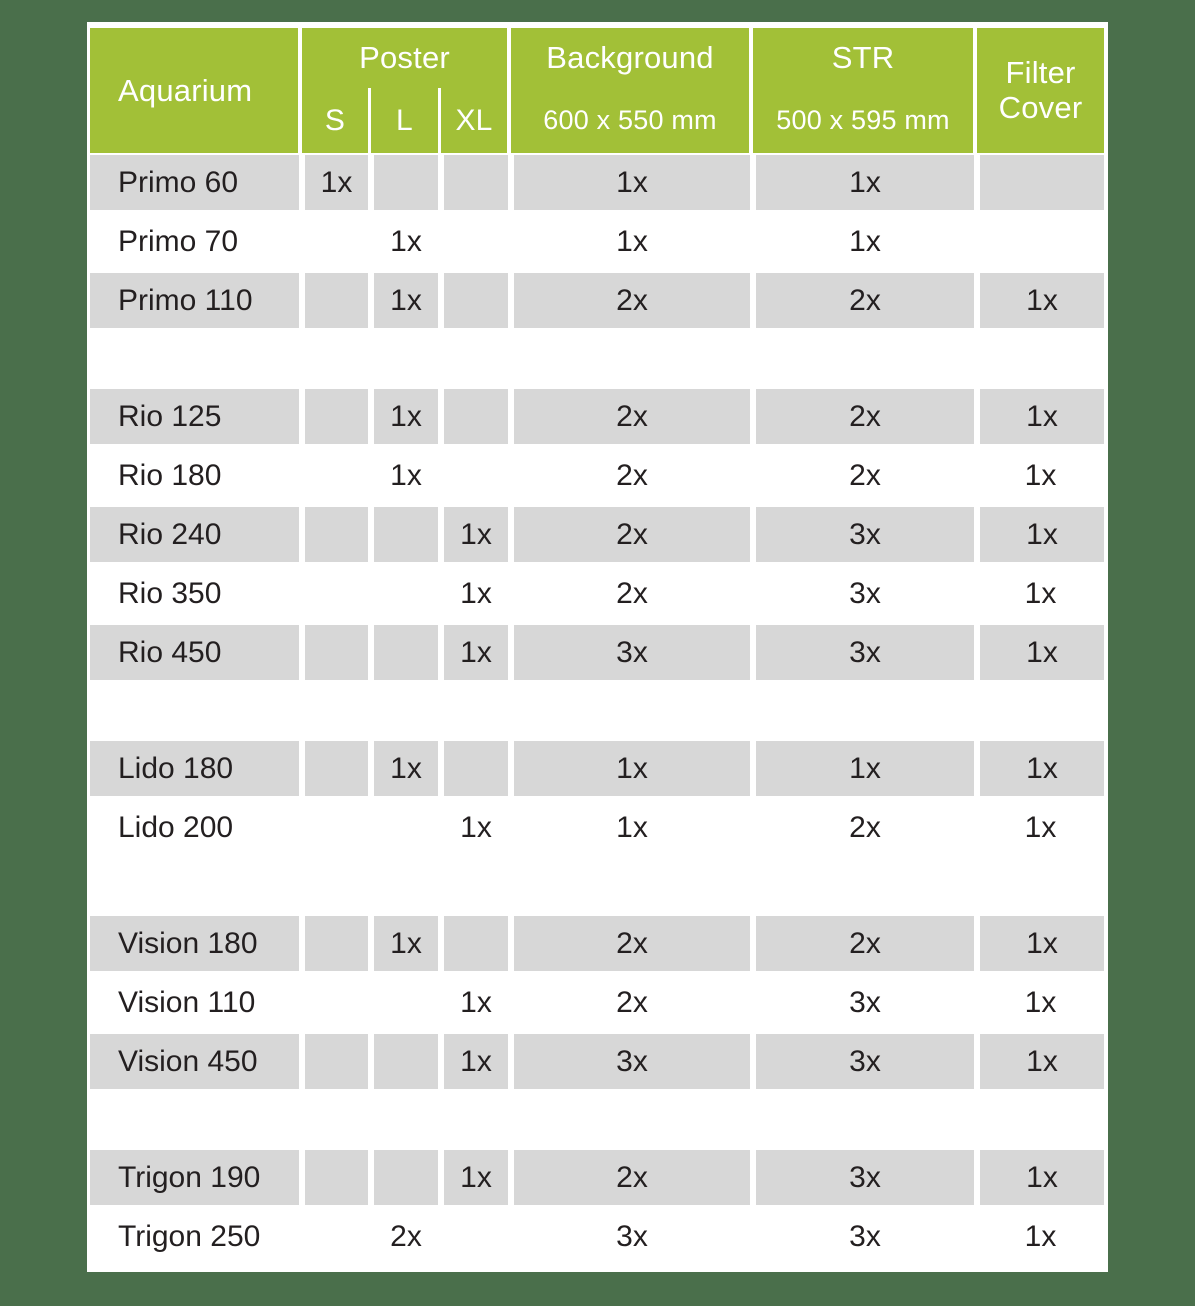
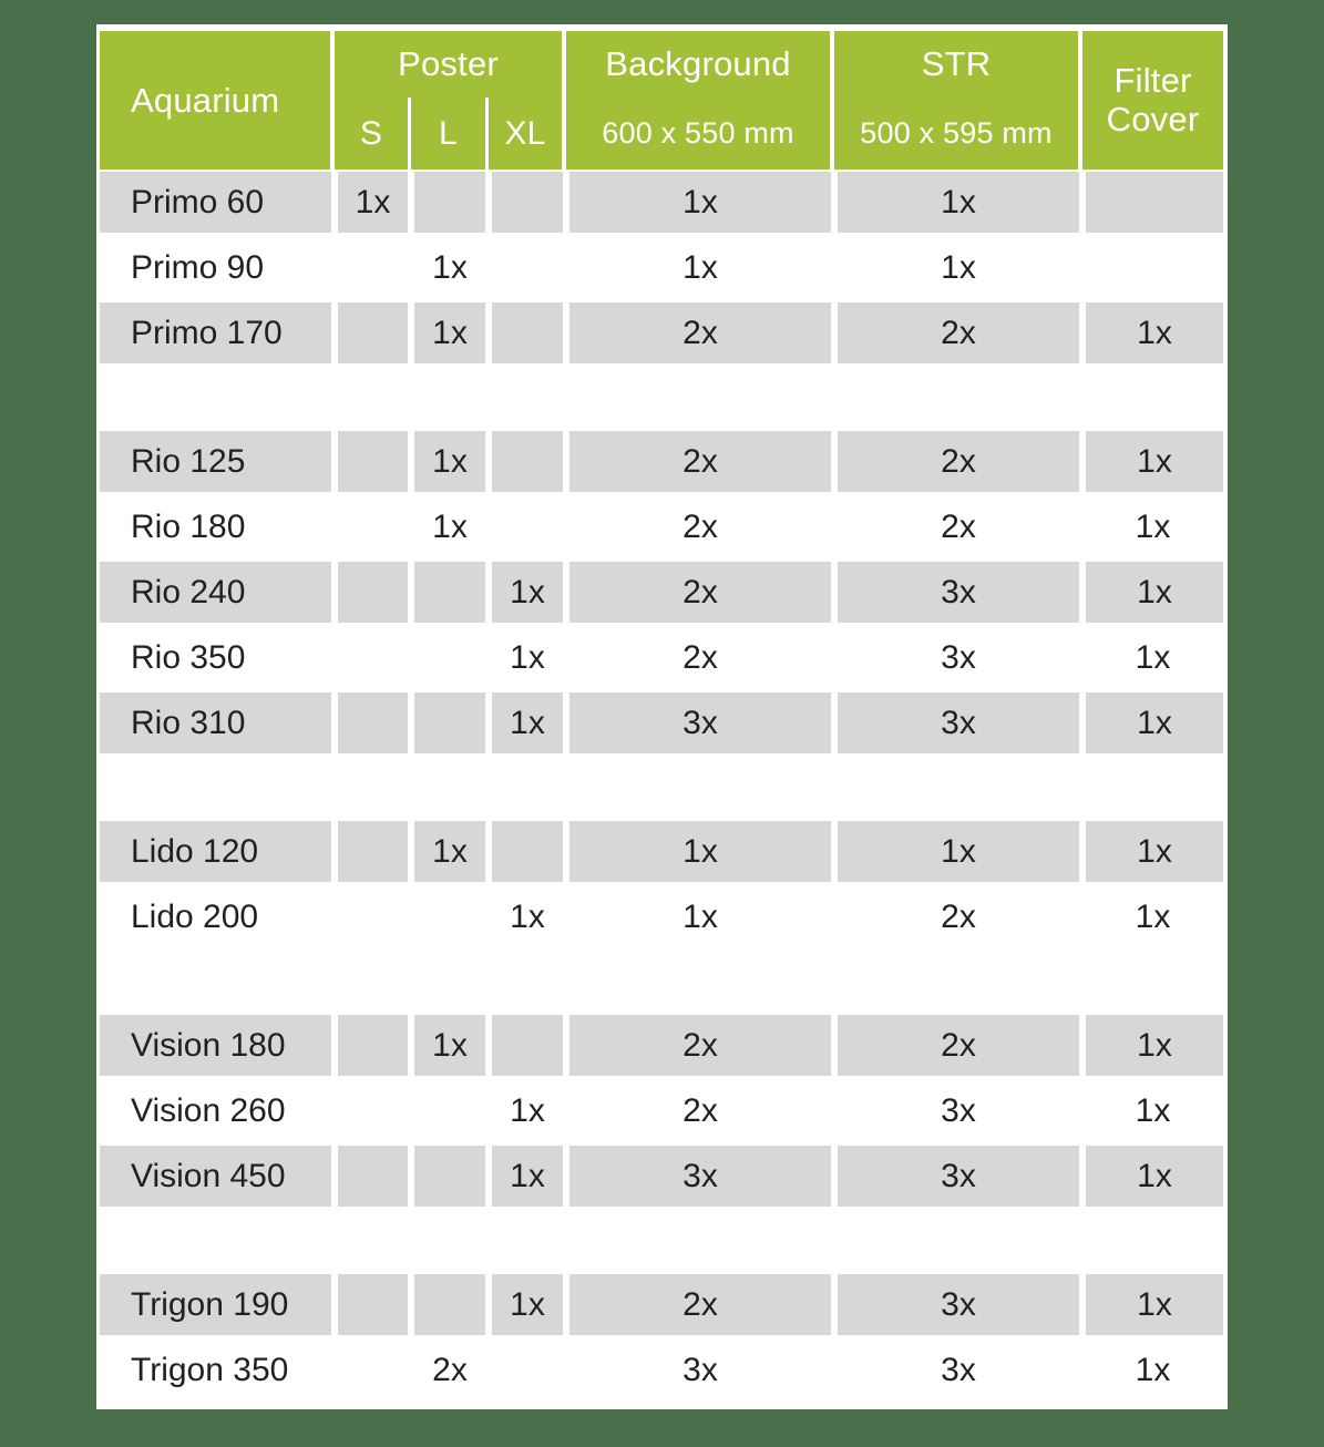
  Aquarium	Poster	Background	STR	Filter Cover
  S	L	XL	600 x 550 mm	500 x 595 mm
  Primo 60	1x			1x	1x
- Primo 70		1x		1x	1x
+ Primo 90		1x		1x	1x
- Primo 110		1x		2x	2x	1x
+ Primo 170		1x		2x	2x	1x
  Rio 125		1x		2x	2x	1x
  Rio 180		1x		2x	2x	1x
  Rio 240			1x	2x	3x	1x
  Rio 350			1x	2x	3x	1x
- Rio 450			1x	3x	3x	1x
+ Rio 310			1x	3x	3x	1x
- Lido 180		1x		1x	1x	1x
+ Lido 120		1x		1x	1x	1x
  Lido 200			1x	1x	2x	1x
  Vision 180		1x		2x	2x	1x
- Vision 110			1x	2x	3x	1x
+ Vision 260			1x	2x	3x	1x
  Vision 450			1x	3x	3x	1x
  Trigon 190			1x	2x	3x	1x
- Trigon 250		2x		3x	3x	1x
+ Trigon 350		2x		3x	3x	1x
